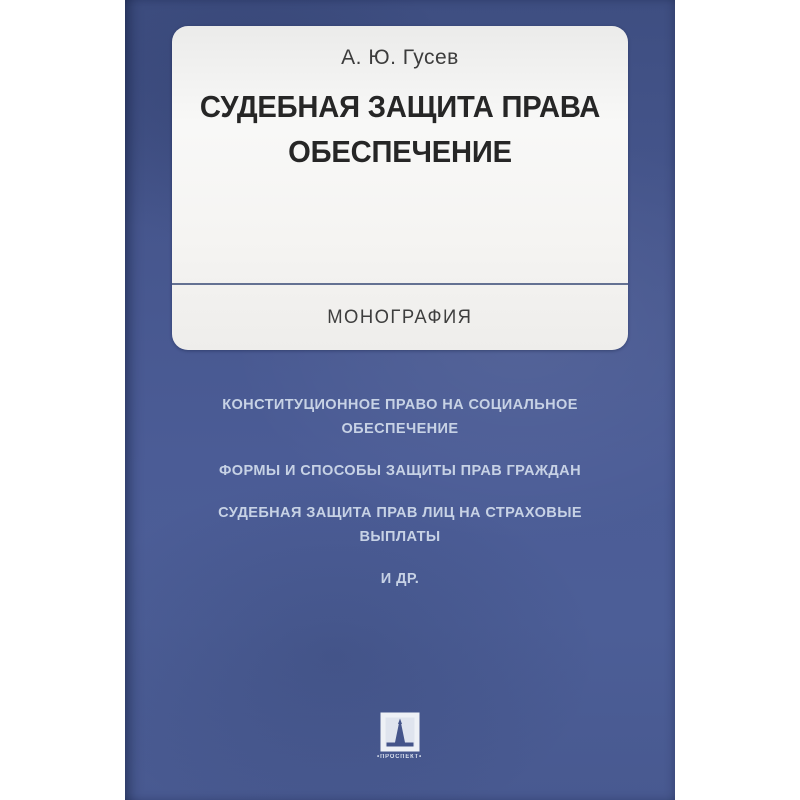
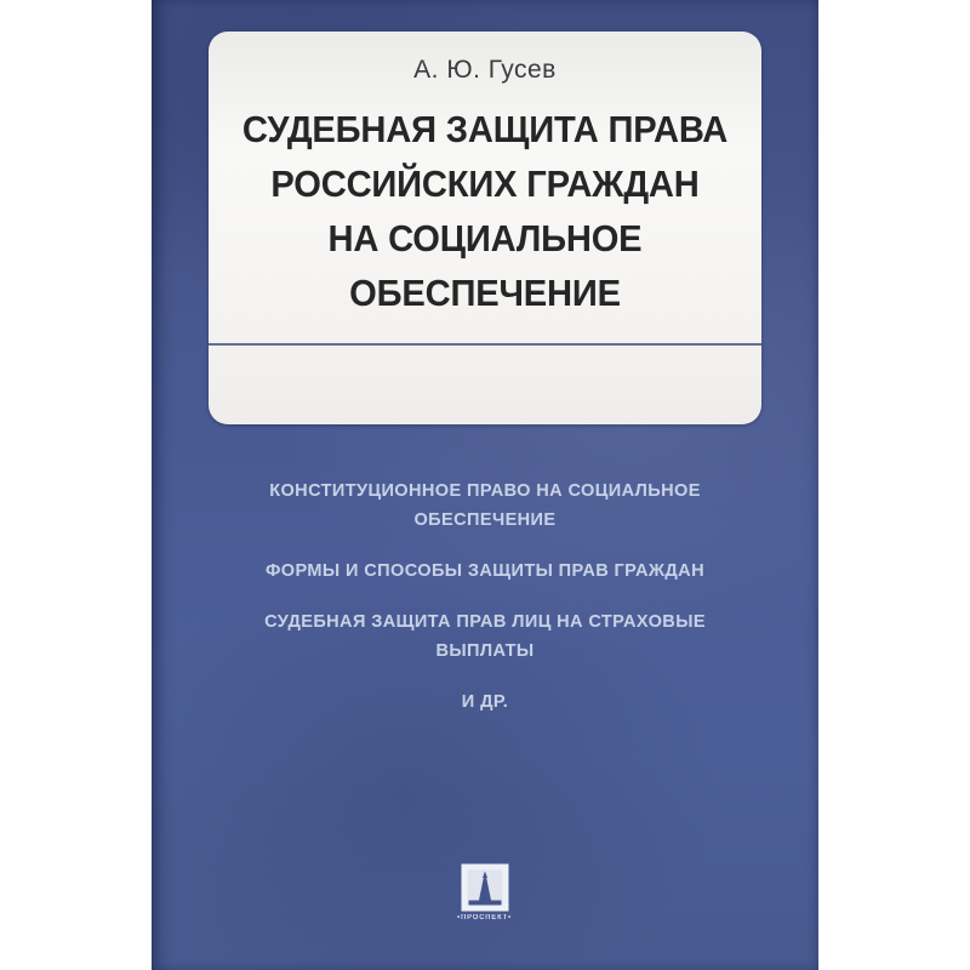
  А. Ю. Гусев
  СУДЕБНАЯ ЗАЩИТА ПРАВА
+ РОССИЙСКИХ ГРАЖДАН
+ НА СОЦИАЛЬНОЕ
  ОБЕСПЕЧЕНИЕ
- МОНОГРАФИЯ
  КОНСТИТУЦИОННОЕ ПРАВО НА СОЦИАЛЬНОЕ
  ОБЕСПЕЧЕНИЕ
  ФОРМЫ И СПОСОБЫ ЗАЩИТЫ ПРАВ ГРАЖДАН
  СУДЕБНАЯ ЗАЩИТА ПРАВ ЛИЦ НА СТРАХОВЫЕ
  ВЫПЛАТЫ
  И ДР.
